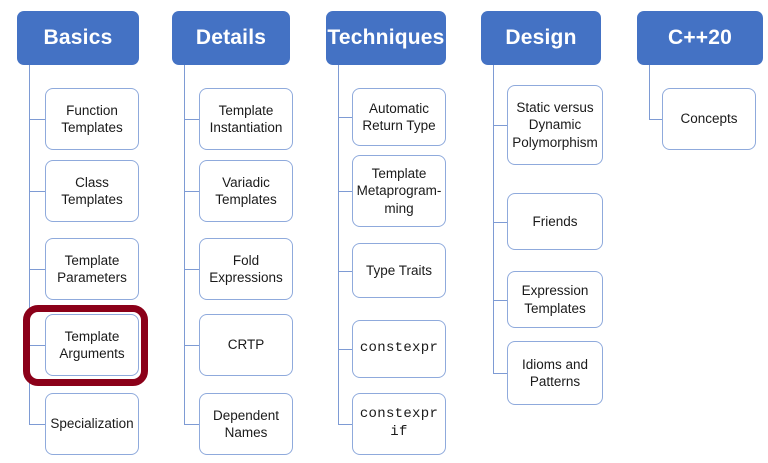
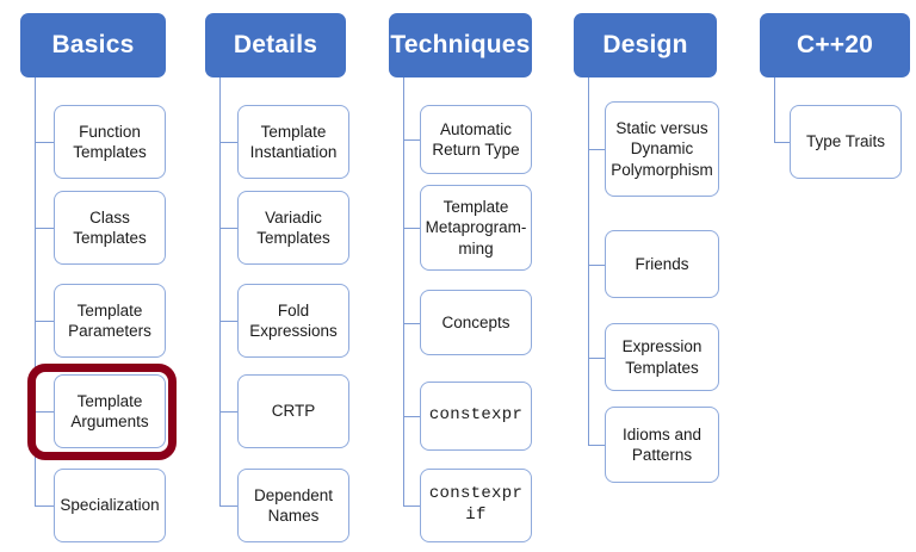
  Basics
  Function
  Templates
  Class
  Templates
  Template
  Parameters
  Template
  Arguments
  Specialization
  Details
  Template
  Instantiation
  Variadic
  Templates
  Fold
  Expressions
  CRTP
  Dependent
  Names
  Techniques
  Automatic
  Return Type
  Template
  Metaprogram-
  ming
- Type Traits
+ Concepts
  constexpr
  constexpr
  if
  Design
  Static versus
  Dynamic
  Polymorphism
  Friends
  Expression
  Templates
  Idioms and
  Patterns
  C++20
- Concepts
+ Type Traits
